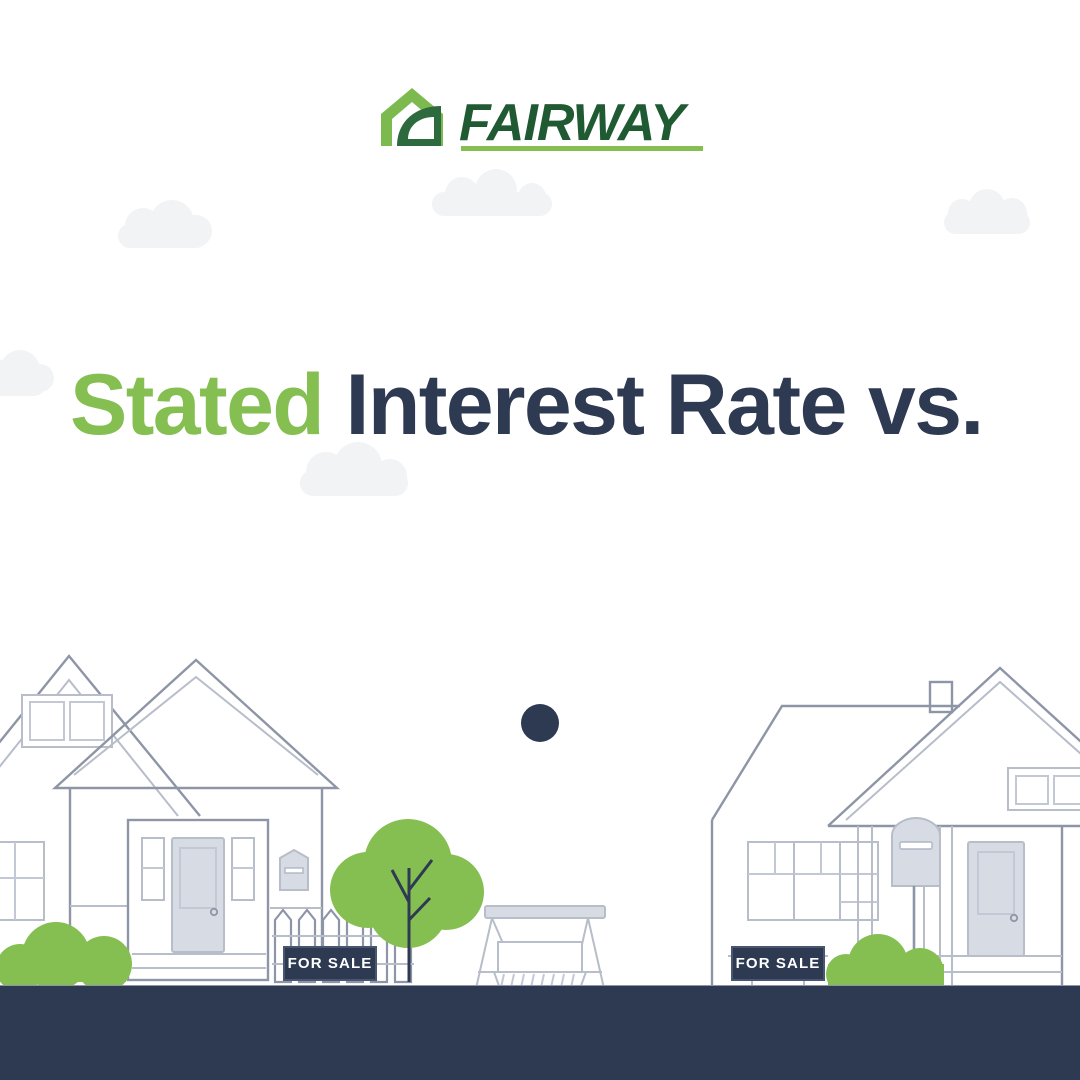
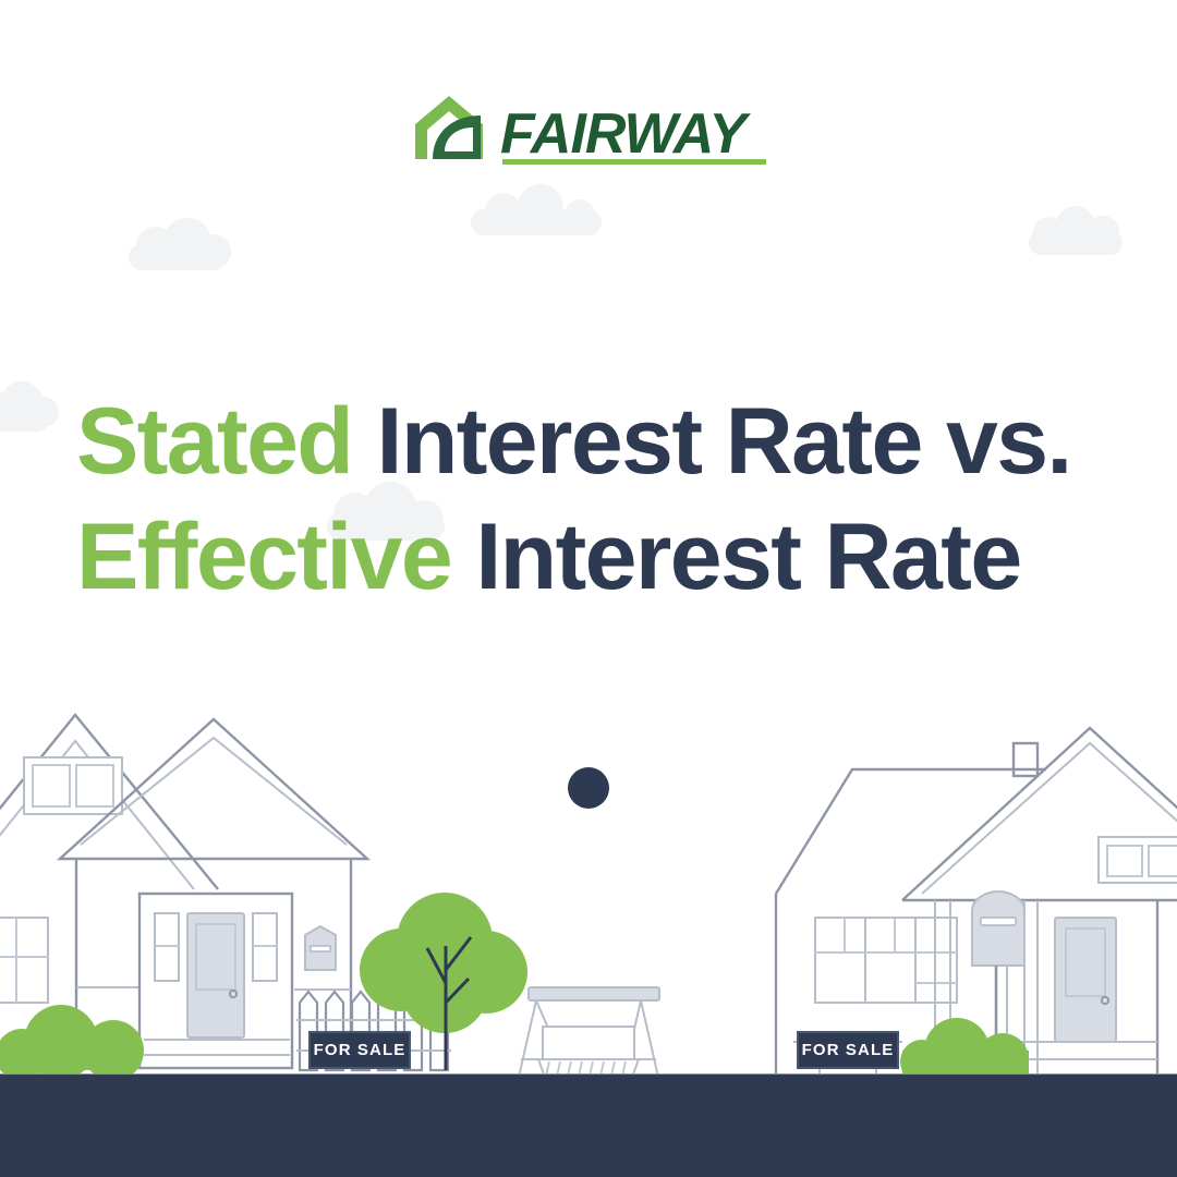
  FAIRWAY
  Stated Interest Rate vs.
+ Effective Interest Rate
  FOR SALE
  FOR SALE
